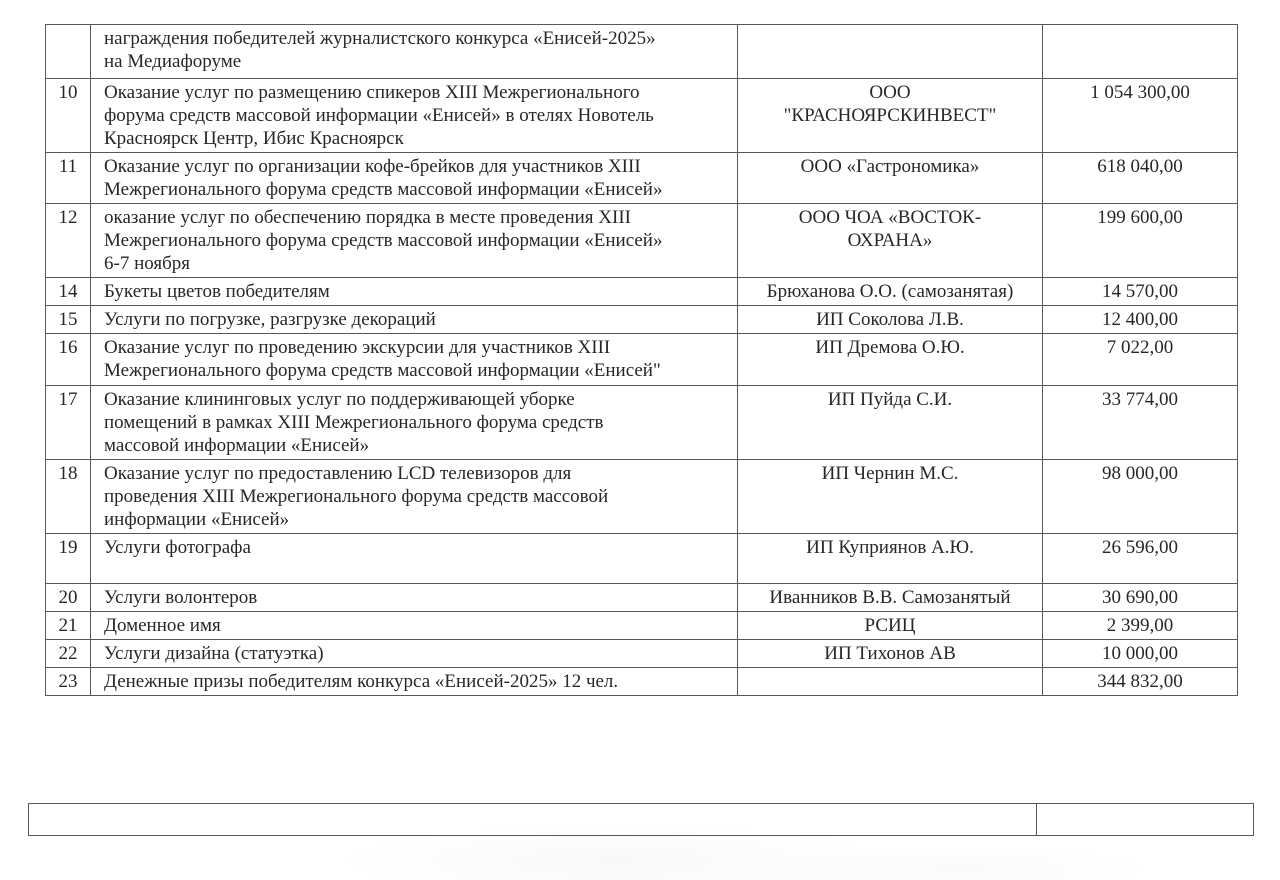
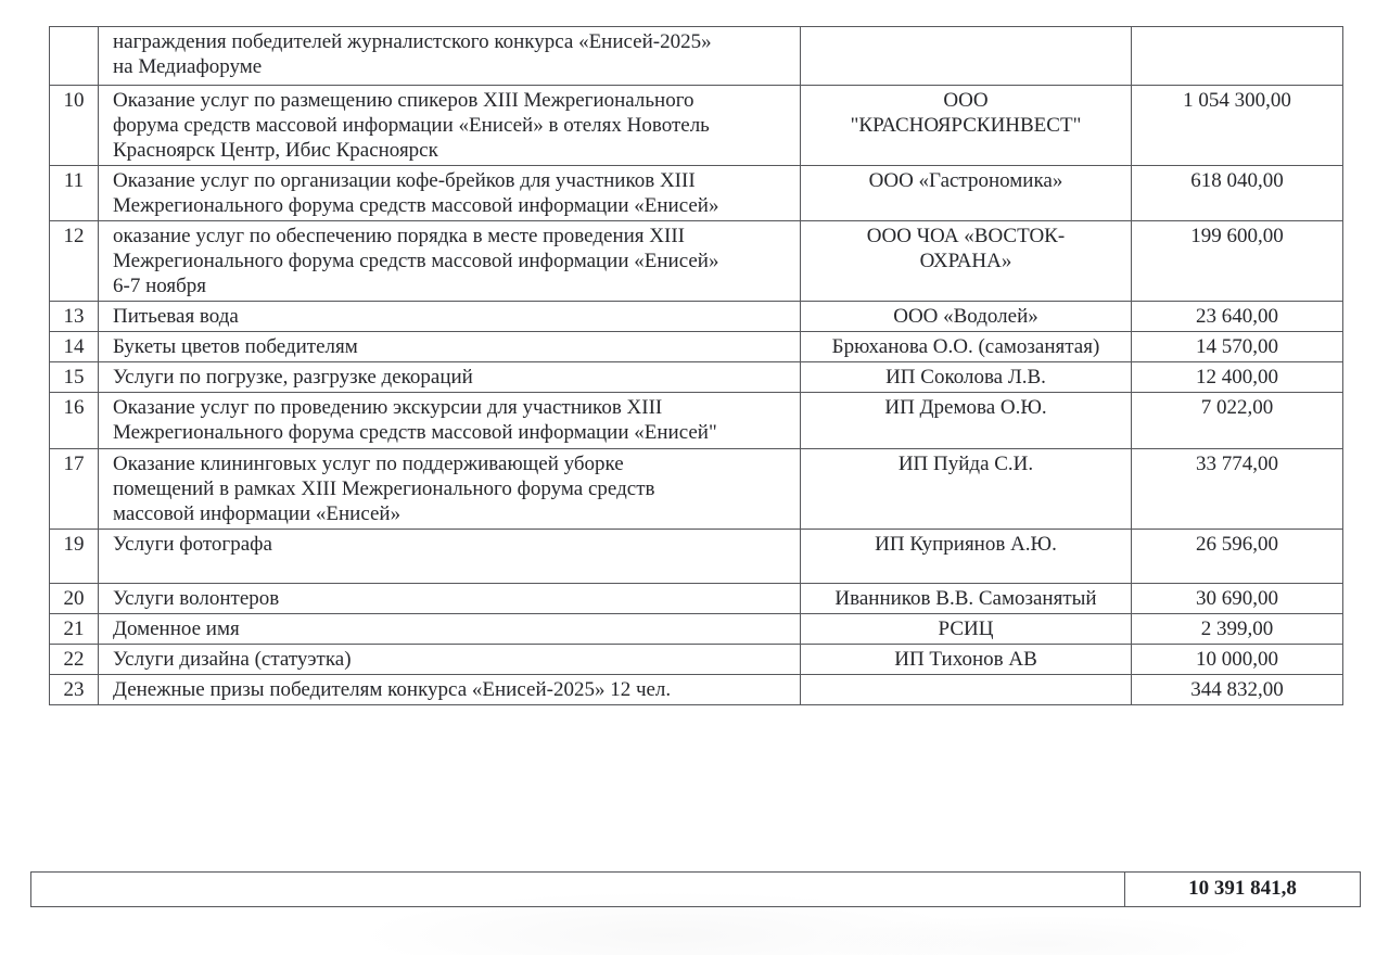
  	награждения победителей журналистского конкурса «Енисей-2025» на Медиафоруме
  10	Оказание услуг по размещению спикеров XIII Межрегионального форума средств массовой информации «Енисей» в отелях Новотель Красноярск Центр, Ибис Красноярск	ООО "КРАСНОЯРСКИНВЕСТ"	1 054 300,00
  11	Оказание услуг по организации кофе-брейков для участников XIII Межрегионального форума средств массовой информации «Енисей»	ООО «Гастрономика»	618 040,00
  12	оказание услуг по обеспечению порядка в месте проведения XIII Межрегионального форума средств массовой информации «Енисей» 6-7 ноября	ООО ЧОА «ВОСТОК- ОХРАНА»	199 600,00
+ 13	Питьевая вода	ООО «Водолей»	23 640,00
  14	Букеты цветов победителям	Брюханова О.О. (самозанятая)	14 570,00
  15	Услуги по погрузке, разгрузке декораций	ИП Соколова Л.В.	12 400,00
  16	Оказание услуг по проведению экскурсии для участников XIII Межрегионального форума средств массовой информации «Енисей"	ИП Дремова О.Ю.	7 022,00
  17	Оказание клининговых услуг по поддерживающей уборке помещений в рамках XIII Межрегионального форума средств массовой информации «Енисей»	ИП Пуйда С.И.	33 774,00
- 18	Оказание услуг по предоставлению LCD телевизоров для проведения XIII Межрегионального форума средств массовой информации «Енисей»	ИП Чернин М.С.	98 000,00
  19	Услуги фотографа	ИП Куприянов А.Ю.	26 596,00
  20	Услуги волонтеров	Иванников В.В. Самозанятый	30 690,00
  21	Доменное имя	РСИЦ	2 399,00
  22	Услуги дизайна (статуэтка)	ИП Тихонов АВ	10 000,00
  23	Денежные призы победителям конкурса «Енисей-2025» 12 чел.		344 832,00
+ 10 391 841,8
